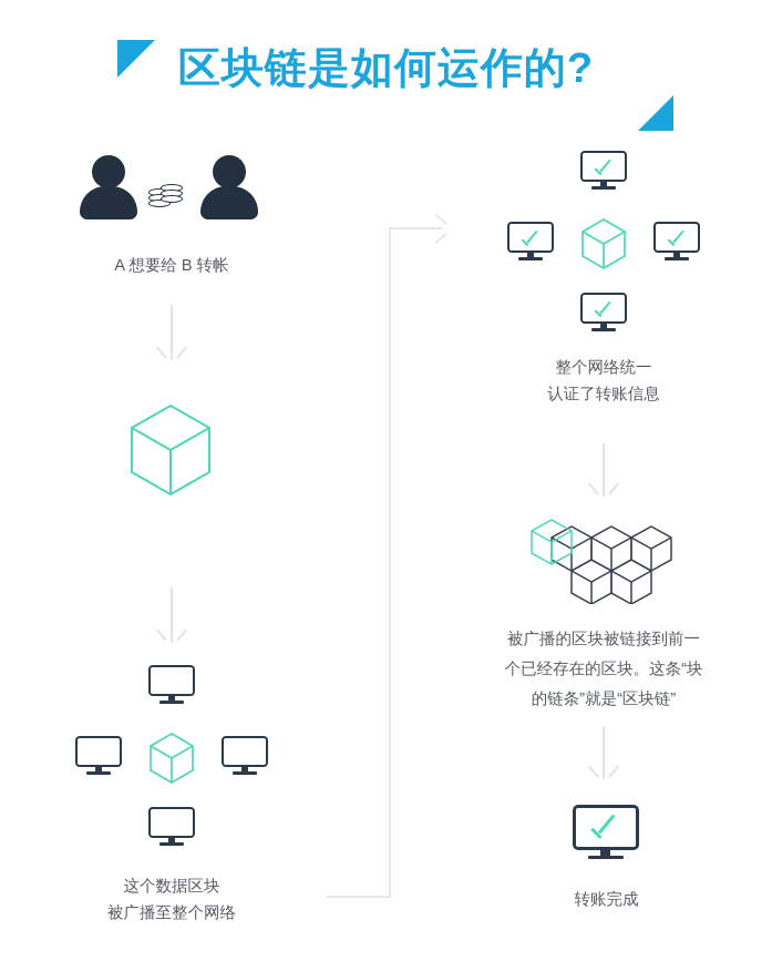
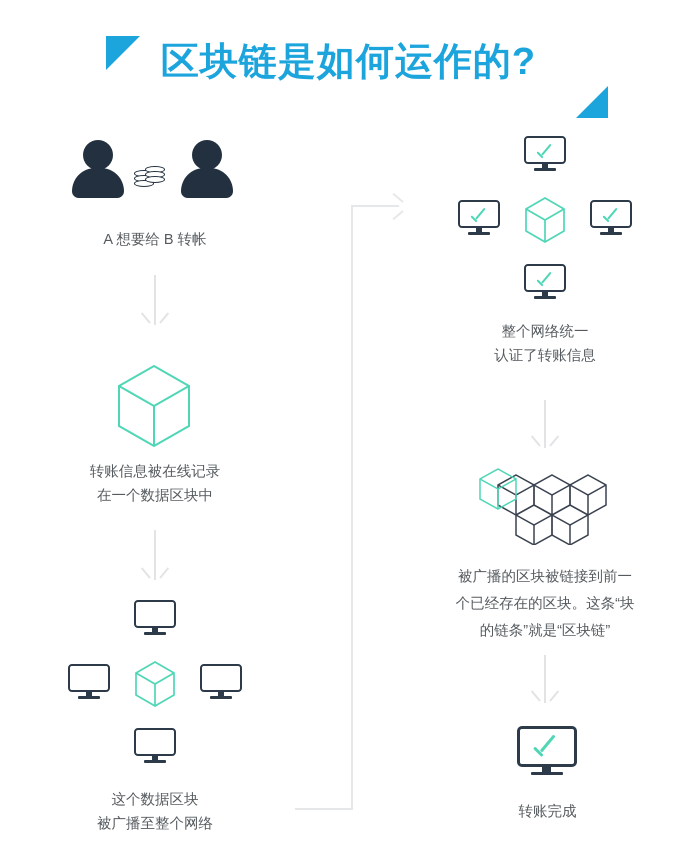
  区块链是如何运作的?
  A 想要给 B 转帐
+ 转账信息被在线记录
+ 在一个数据区块中
  这个数据区块
  被广播至整个网络
  整个网络统一
  认证了转账信息
  被广播的区块被链接到前一
  个已经存在的区块。这条“块
  的链条”就是“区块链”
  转账完成
